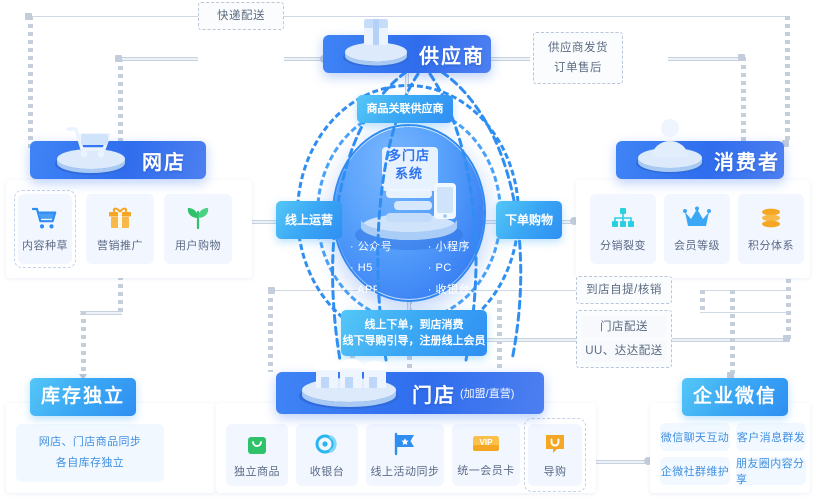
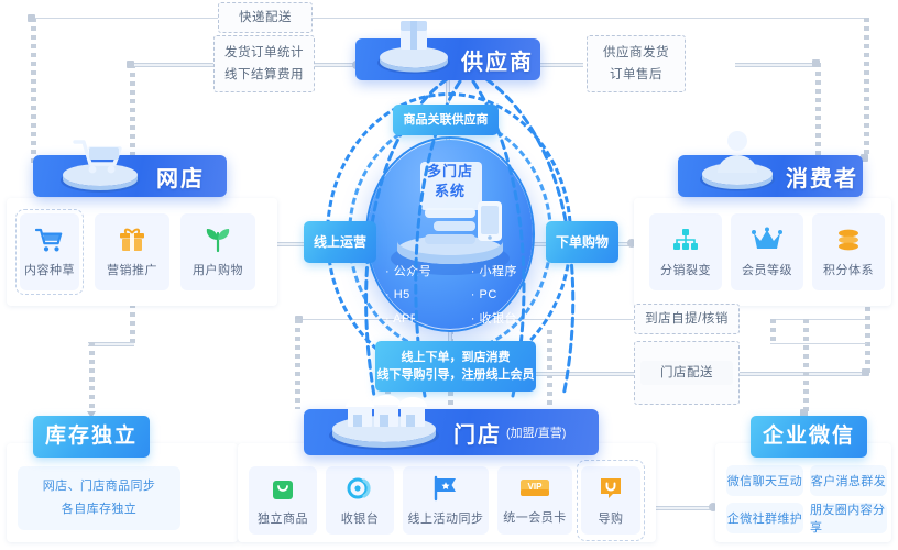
  多门店
  系统
  · 公众号
  · H5
  · APP
  · 小程序
  · PC
  · 收银台
  内容种草
  营销推广
  用户购物
  分销裂变
  会员等级
  积分体系
  网店、门店商品同步
  各自库存独立
  独立商品
  收银台
  线上活动同步
  VIP
  统一会员卡
  导购
  微信聊天互动
  客户消息群发
  企微社群维护
  朋友圈内容分享
  快递配送
+ 发货订单统计
+ 线下结算费用
  供应商发货
  订单售后
  到店自提/核销
  门店配送
- UU、达达配送
  商品关联供应商
  线上运营
  下单购物
  线上下单，到店消费
  线下导购引导，注册线上会员
  库存独立
  企业微信
  网店
  供应商
  消费者
  门店
  (加盟/直营)
